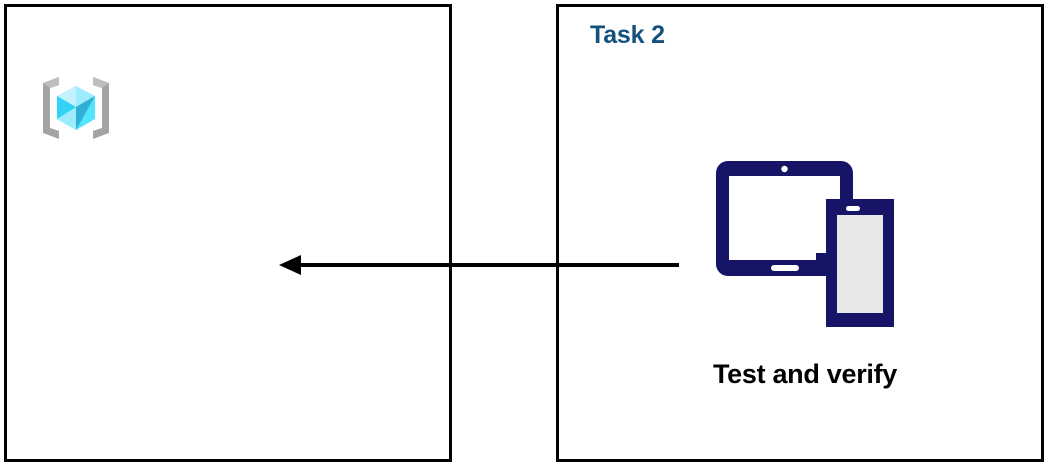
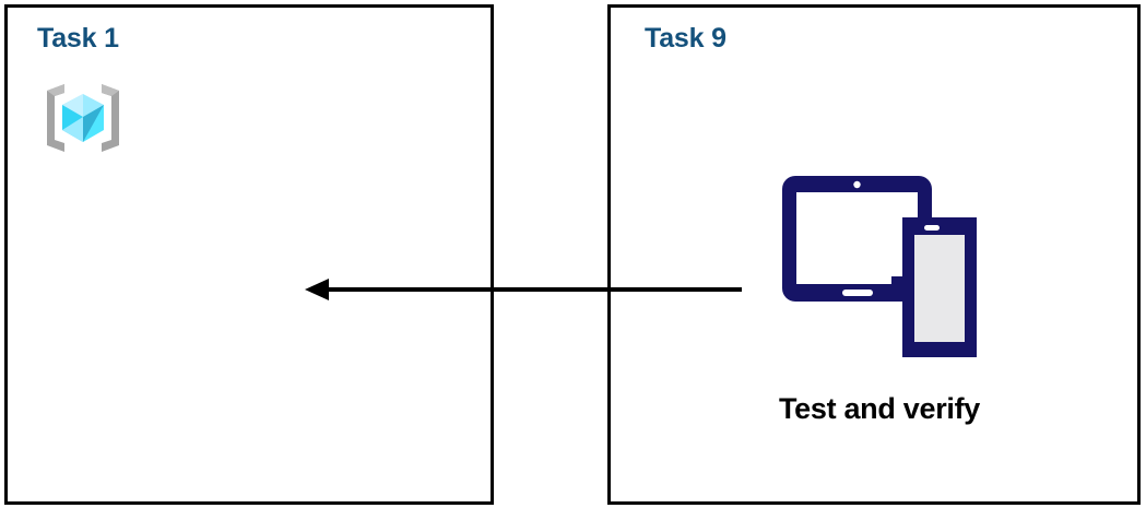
+ Task 1
- Task 2
+ Task 9
  Test and verify
